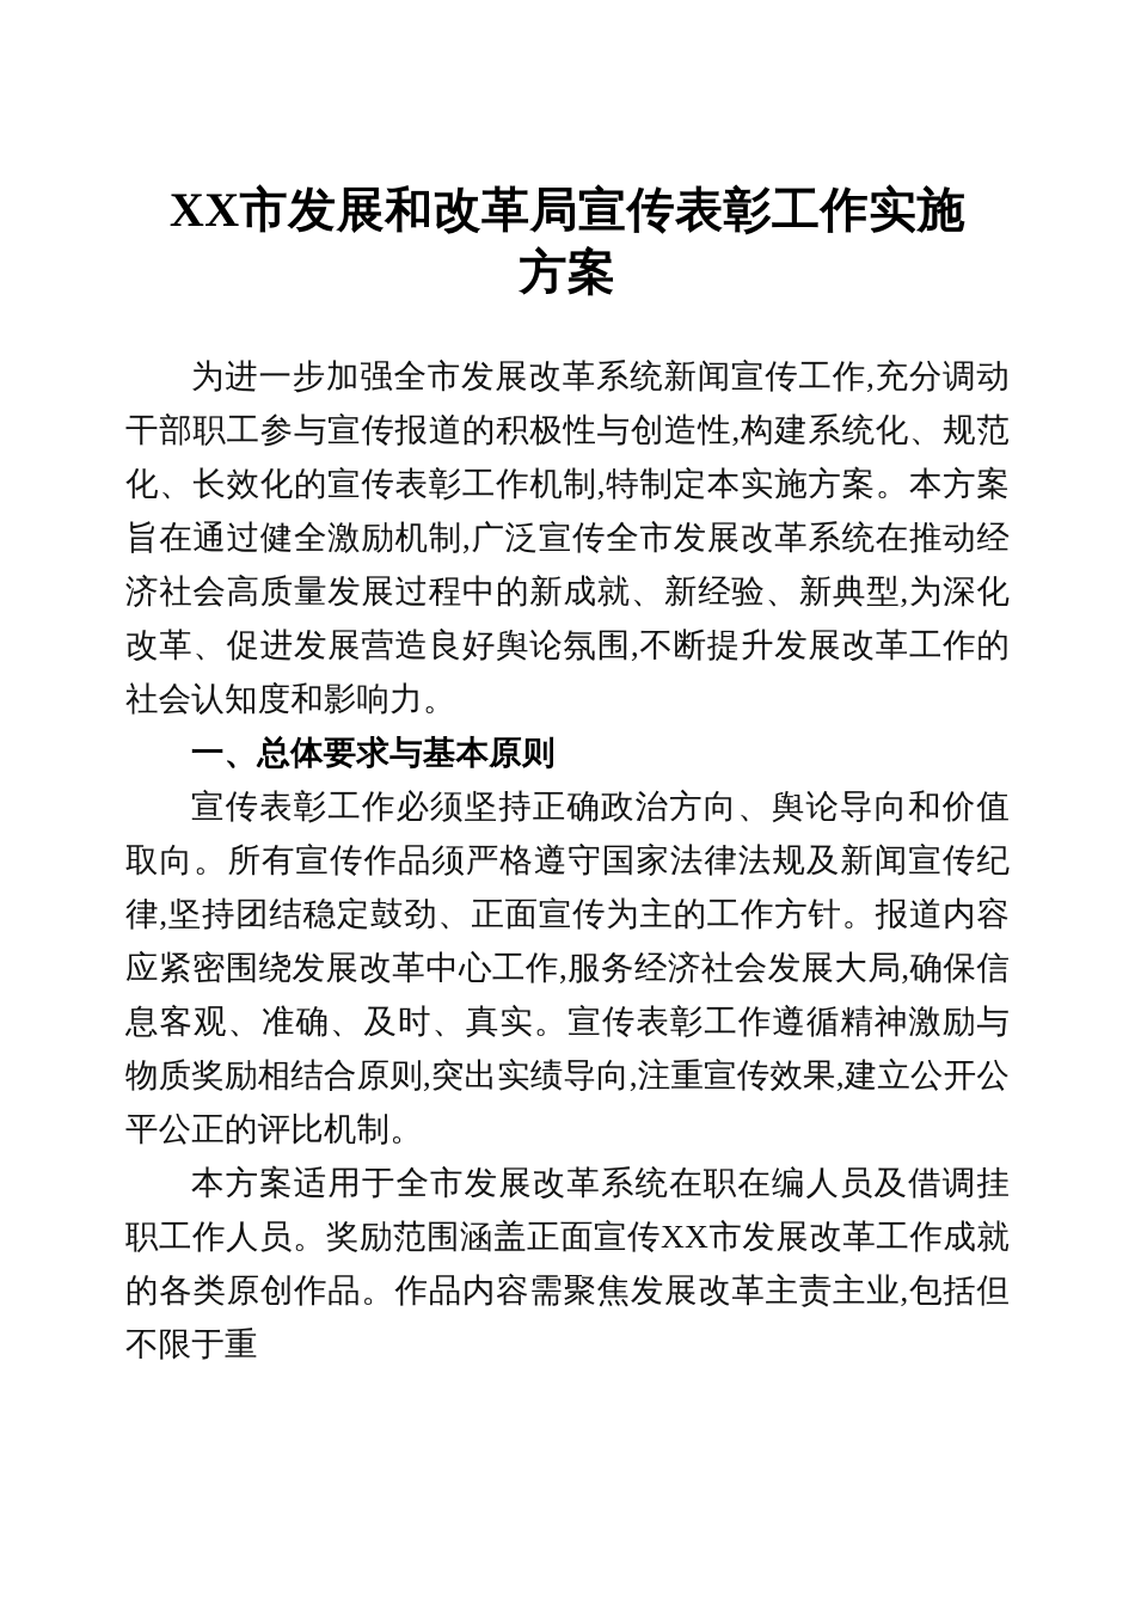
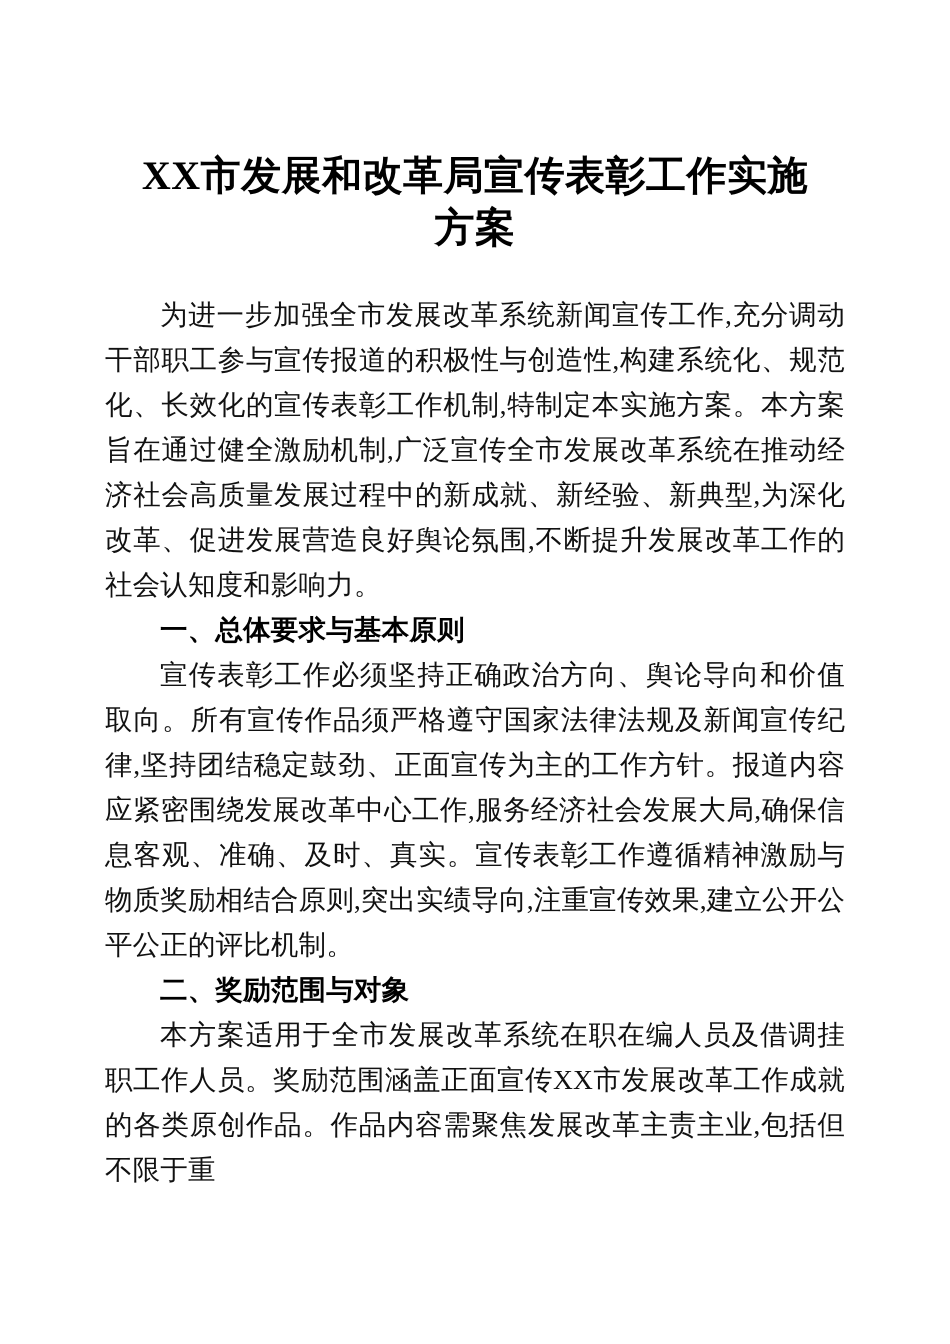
  XX市发展和改革局宣传表彰工作实施方案
  为进一步加强全市发展改革系统新闻宣传工作,充分调动干部职工参与宣传报道的积极性与创造性,构建系统化、规范化、长效化的宣传表彰工作机制,特制定本实施方案。本方案旨在通过健全激励机制,广泛宣传全市发展改革系统在推动经济社会高质量发展过程中的新成就、新经验、新典型,为深化改革、促进发展营造良好舆论氛围,不断提升发展改革工作的社会认知度和影响力。
  一、总体要求与基本原则
  宣传表彰工作必须坚持正确政治方向、舆论导向和价值取向。所有宣传作品须严格遵守国家法律法规及新闻宣传纪律,坚持团结稳定鼓劲、正面宣传为主的工作方针。报道内容应紧密围绕发展改革中心工作,服务经济社会发展大局,确保信息客观、准确、及时、真实。宣传表彰工作遵循精神激励与物质奖励相结合原则,突出实绩导向,注重宣传效果,建立公开公平公正的评比机制。
+ 二、奖励范围与对象
  本方案适用于全市发展改革系统在职在编人员及借调挂职工作人员。奖励范围涵盖正面宣传XX市发展改革工作成就的各类原创作品。作品内容需聚焦发展改革主责主业,包括但不限于重
